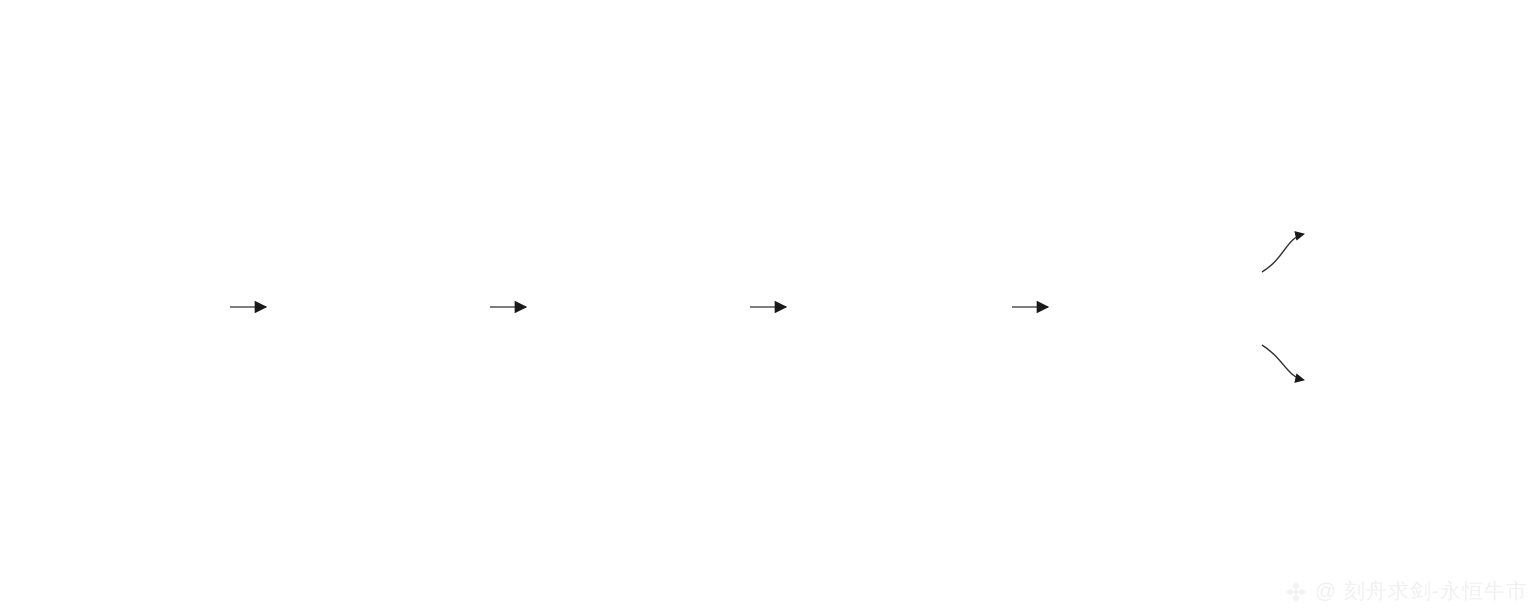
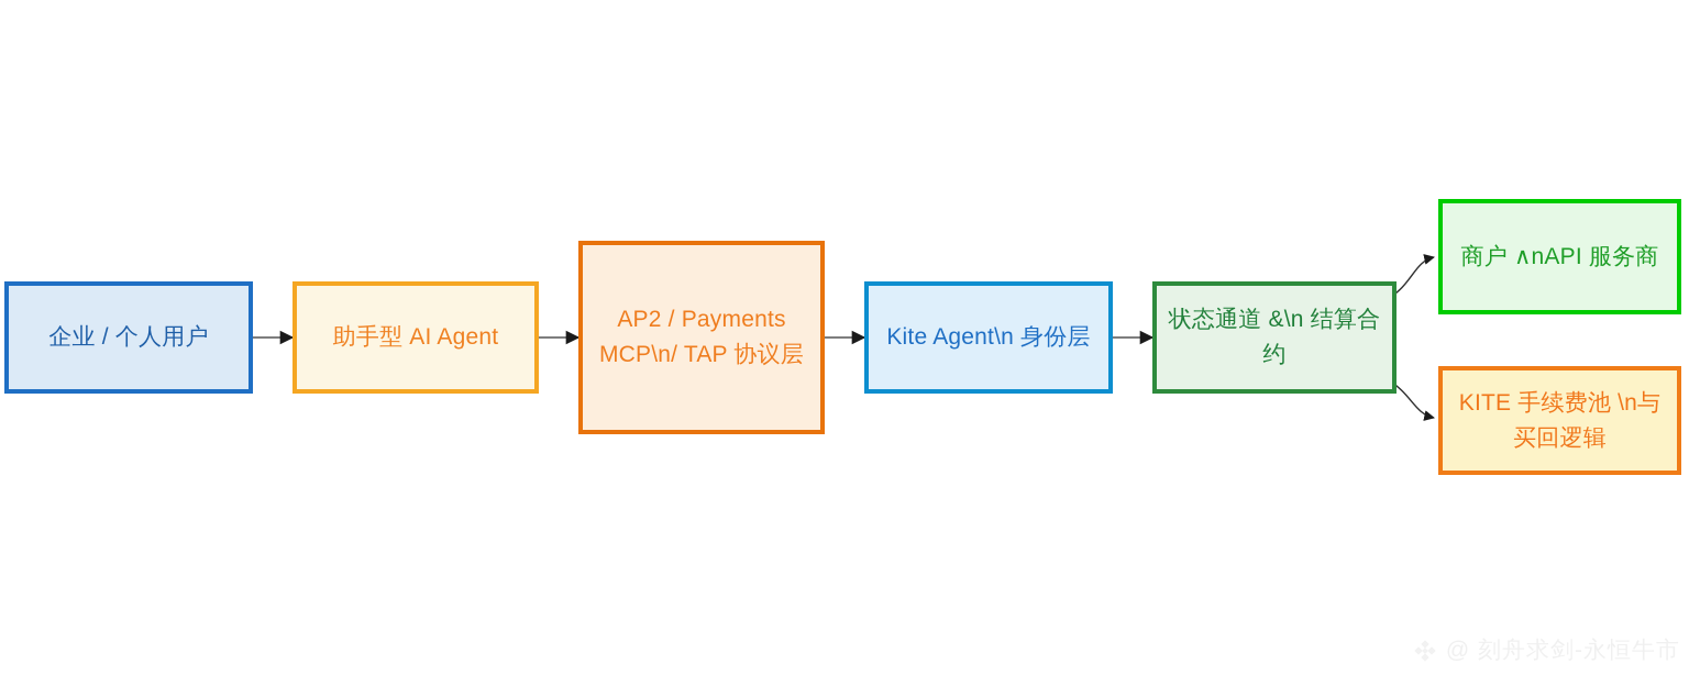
+ 企业 / 个人用户
+ 助手型 AI Agent
+ AP2 / Payments MCP\n/ TAP 协议层
+ Kite Agent\n 身份层
+ 状态通道 &\n 结算合约
+ 商户 ∧nAPI 服务商
+ KITE 手续费池 \n与买回逻辑
